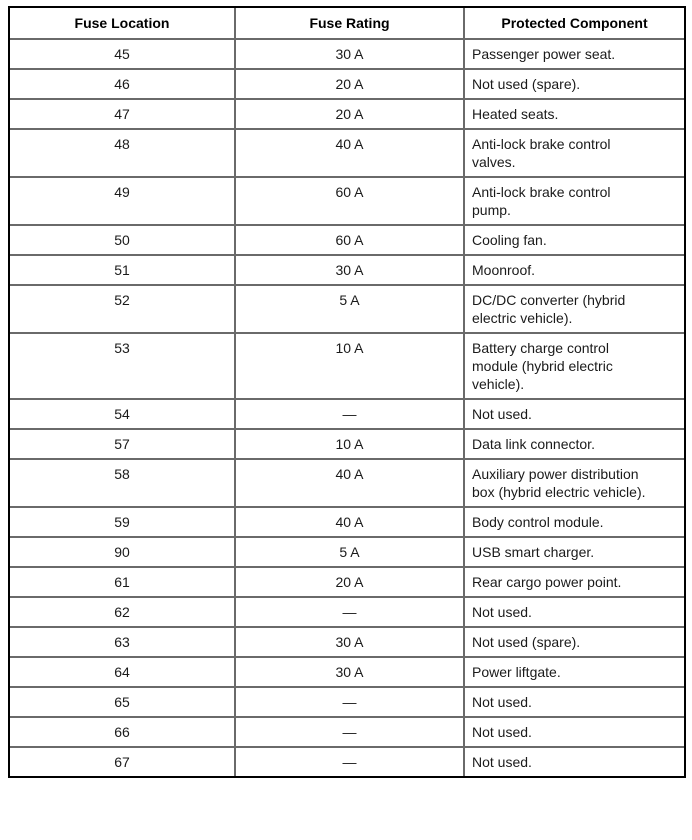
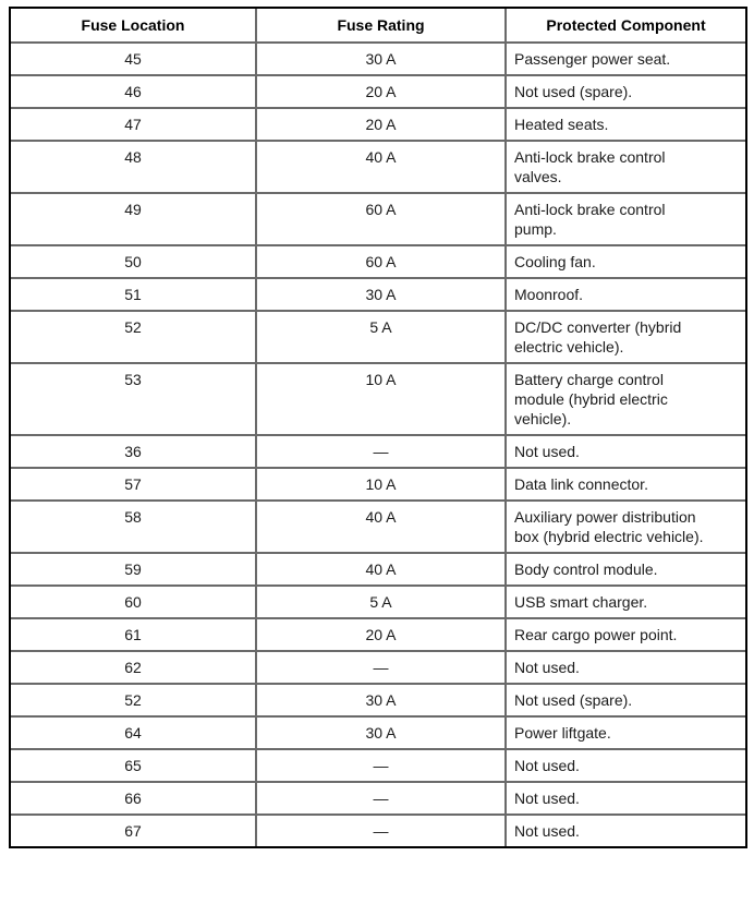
  Fuse Location	Fuse Rating	Protected Component
  45	30 A	Passenger power seat.
  46	20 A	Not used (spare).
  47	20 A	Heated seats.
  48	40 A	Anti-lock brake control valves.
  49	60 A	Anti-lock brake control pump.
  50	60 A	Cooling fan.
  51	30 A	Moonroof.
  52	5 A	DC/DC converter (hybrid electric vehicle).
  53	10 A	Battery charge control module (hybrid electric vehicle).
- 54	—	Not used.
+ 36	—	Not used.
  57	10 A	Data link connector.
  58	40 A	Auxiliary power distribution box (hybrid electric vehicle).
  59	40 A	Body control module.
- 90	5 A	USB smart charger.
+ 60	5 A	USB smart charger.
  61	20 A	Rear cargo power point.
  62	—	Not used.
- 63	30 A	Not used (spare).
+ 52	30 A	Not used (spare).
  64	30 A	Power liftgate.
  65	—	Not used.
  66	—	Not used.
  67	—	Not used.
